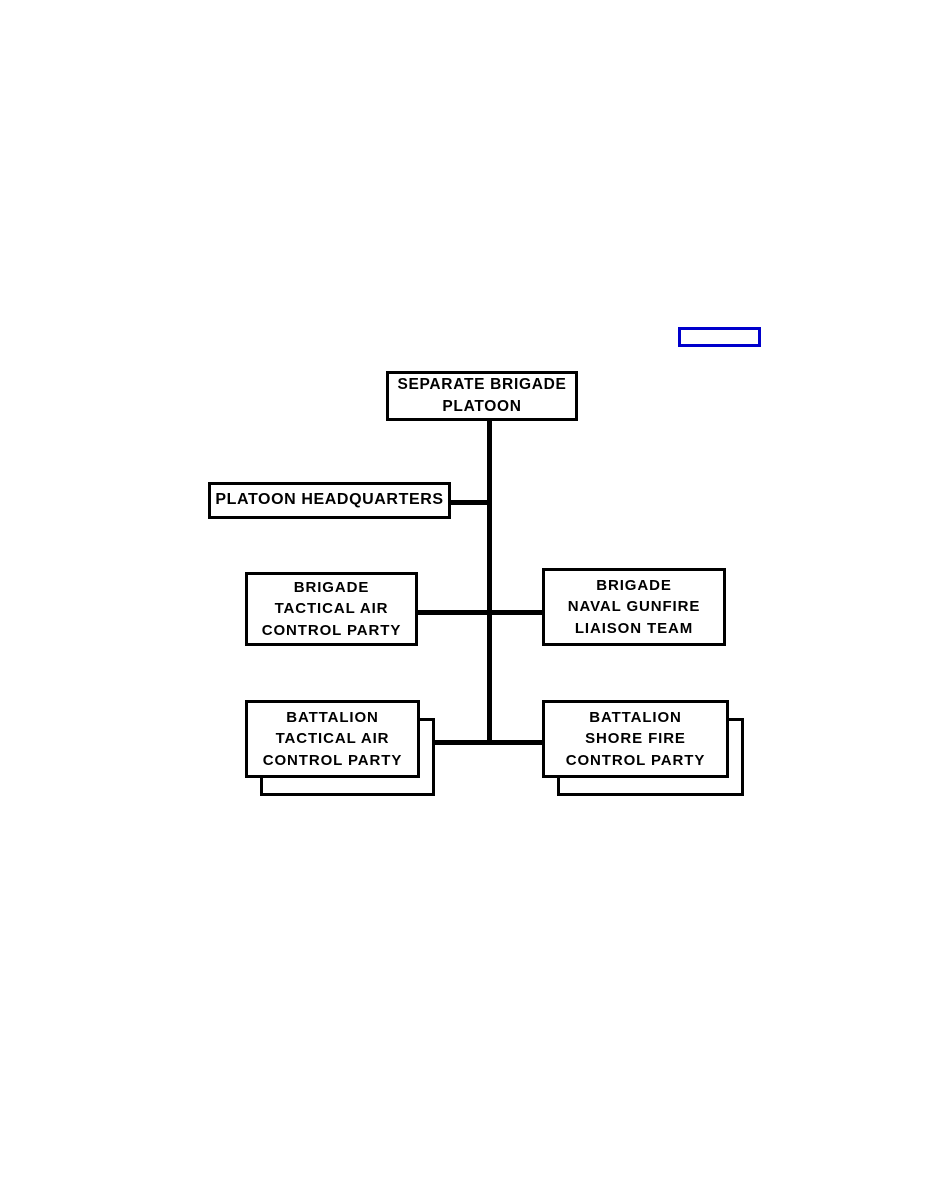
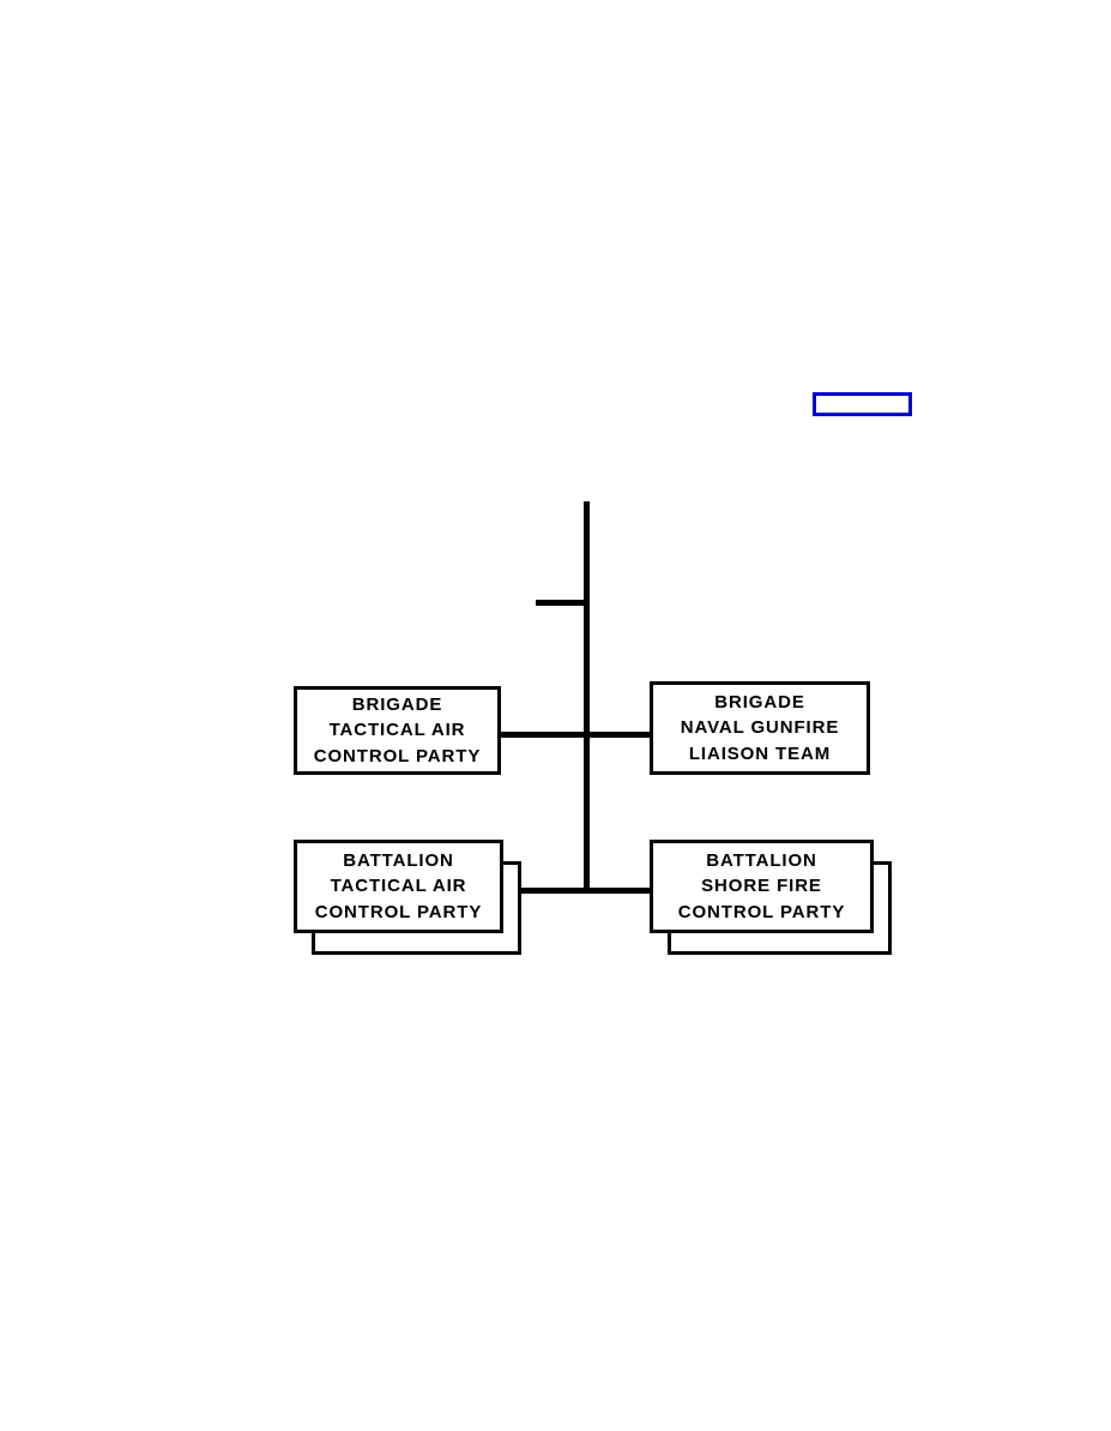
- SEPARATE BRIGADE
- PLATOON
- PLATOON HEADQUARTERS
  BRIGADE
  TACTICAL AIR
  CONTROL PARTY
  BRIGADE
  NAVAL GUNFIRE
  LIAISON TEAM
  BATTALION
  TACTICAL AIR
  CONTROL PARTY
  BATTALION
  SHORE FIRE
  CONTROL PARTY
